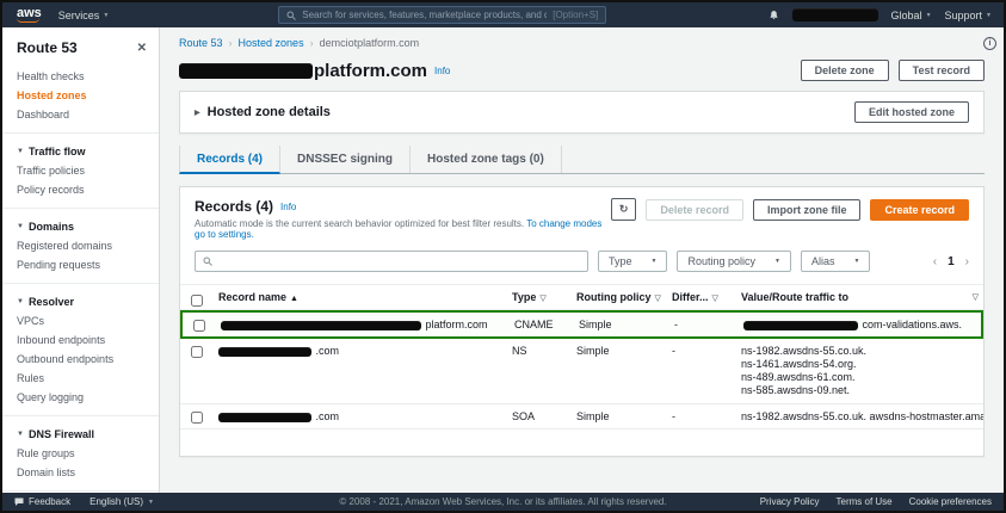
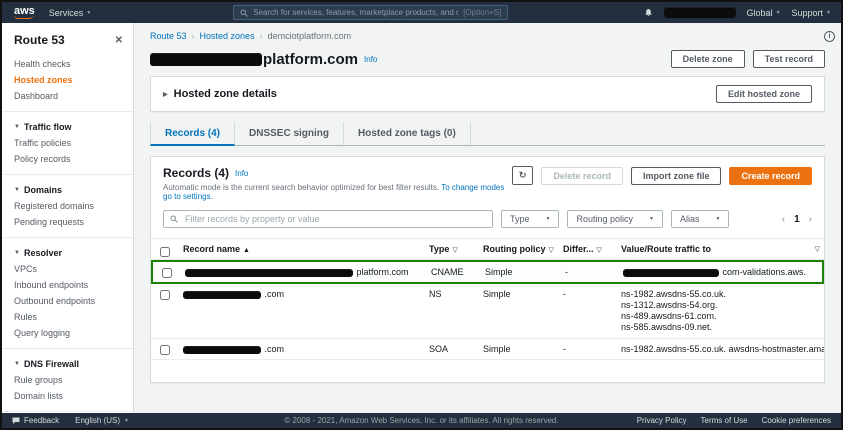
  aws
  Services
  Search for services, features, marketplace products, and
  [Option+S]
  Global
  Support
  Route 53
  ✕
  Health checks
  Hosted zones
  Dashboard
  Traffic flow
  Traffic policies
  Policy records
  Domains
  Registered domains
  Pending requests
  Resolver
  VPCs
  Inbound endpoints
  Outbound endpoints
  Rules
  Query logging
  DNS Firewall
  Rule groups
  Domain lists
  Route 53
  ›
  Hosted zones
  ›
  demciotplatform.com
  platform.com
  Info
  Delete zone
  Test record
  Hosted zone details
  Edit hosted zone
  Records (4)
  DNSSEC signing
  Hosted zone tags (0)
  Records (4)
  Info
  Automatic mode is the current search behavior optimized for best filter results. To change modes go to settings.
  ↻
  Delete record
  Import zone file
  Create record
+ Filter records by property or value
  Type
  Routing policy
  Alias
  ‹
  1
  ›
  Record name
  Type
  Routing policy
  Differ...
  Value/Route traffic to
  platform.com
  CNAME
  Simple
  -
  com-validations.aws.
  .com
  NS
  Simple
  -
  ns-1982.awsdns-55.co.uk.
- ns-1461.awsdns-54.org.
+ ns-1312.awsdns-54.org.
  ns-489.awsdns-61.com.
  ns-585.awsdns-09.net.
  .com
  SOA
  Simple
  -
  Feedback
  English (US)
  © 2008 - 2021, Amazon Web Services, Inc. or its affiliates. All rights reserved.
  Privacy Policy
  Terms of Use
  Cookie preferences
